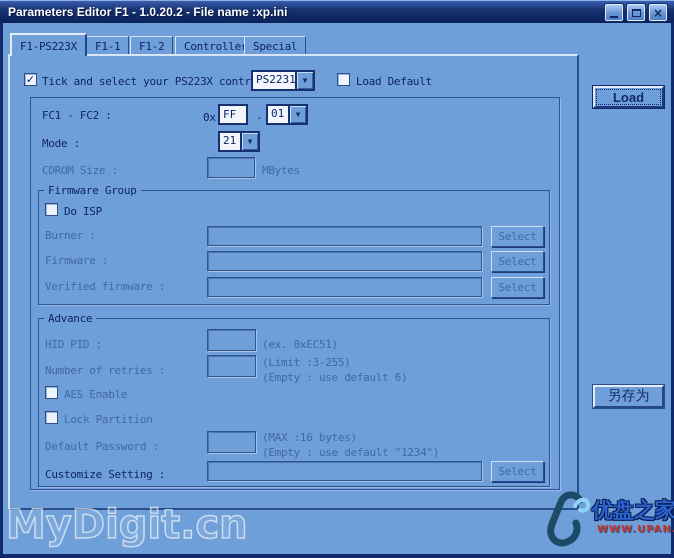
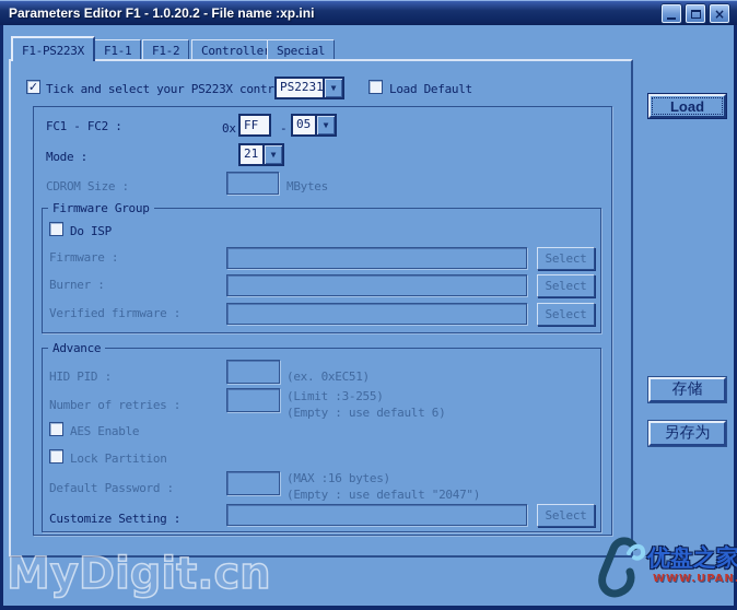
  Parameters Editor F1 - 1.0.20.2 - File name :xp.ini
  ×
  F1-PS223X
  F1-1
  F1-2
  Controlle
  Special
  ✓
  Tick and select your PS223X contr
  PS2231
  ▼
  Load Default
  FC1 - FC2 :
  0x
  FF
  -
- 01
+ 05
  ▼
  Mode :
  21
  ▼
  CDROM Size :
  MBytes
  Firmware Group
  Do ISP
- Burner :
+ Firmware :
  Select
- Firmware :
+ Burner :
  Select
  Verified firmware :
  Select
  Advance
  HID PID :
  (ex. 0xEC51)
  Number of retries :
  (Limit :3-255)
  (Empty : use default 6)
  AES Enable
  Lock Partition
  Default Password :
  (MAX :16 bytes)
- (Empty : use default "1234")
+ (Empty : use default "2047")
  Customize Setting :
  Select
  Load
+ 存储
  另存为
  MyDigit.cn
  优盘之家
  WWW.UPAN
